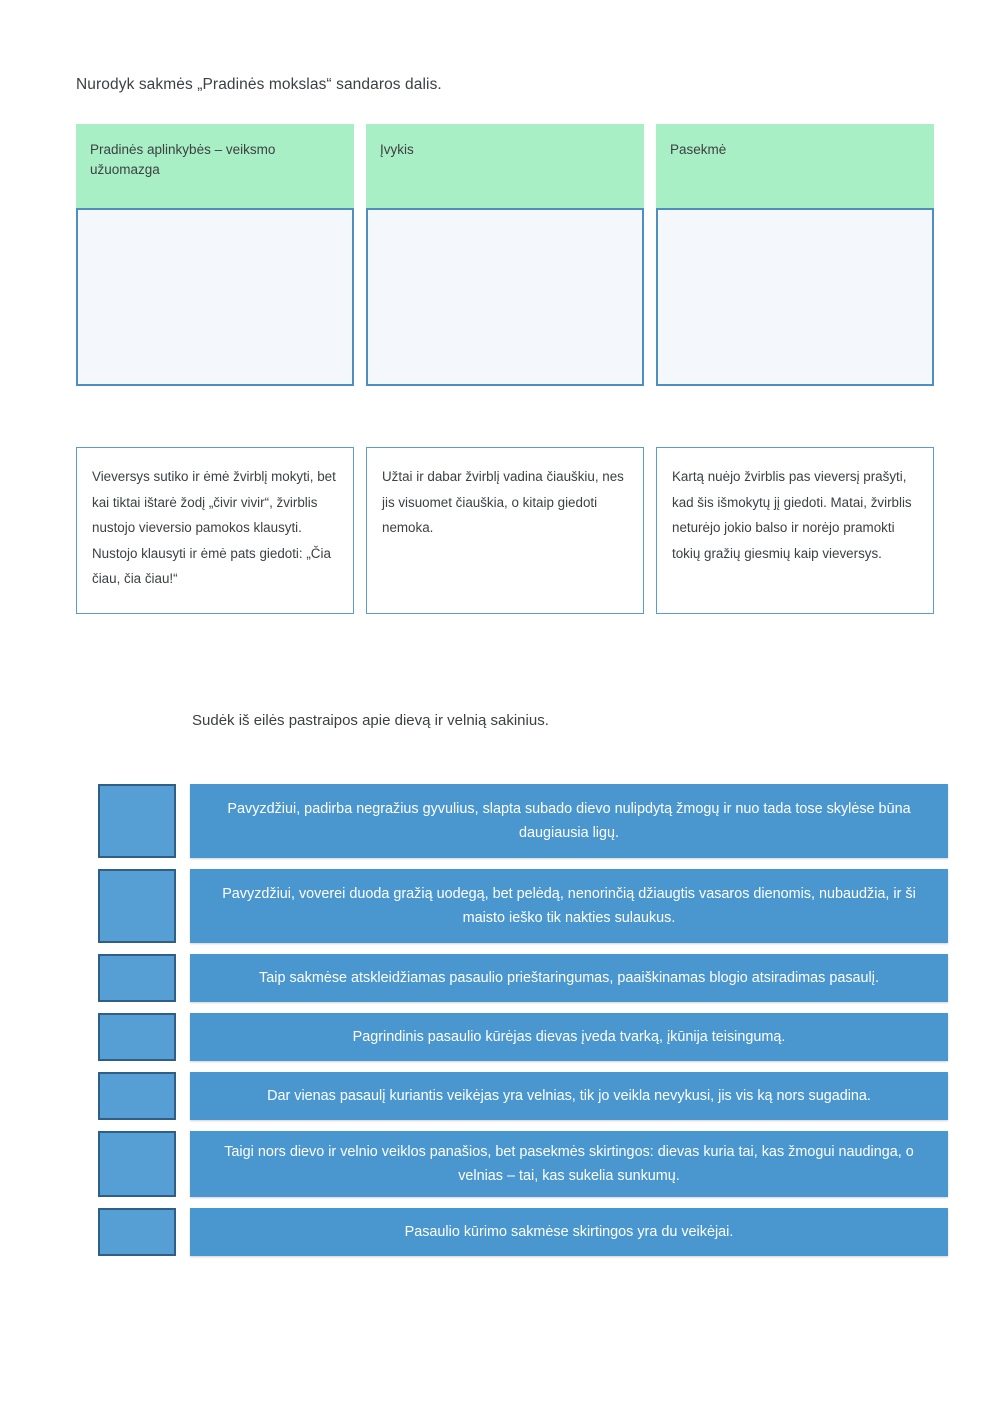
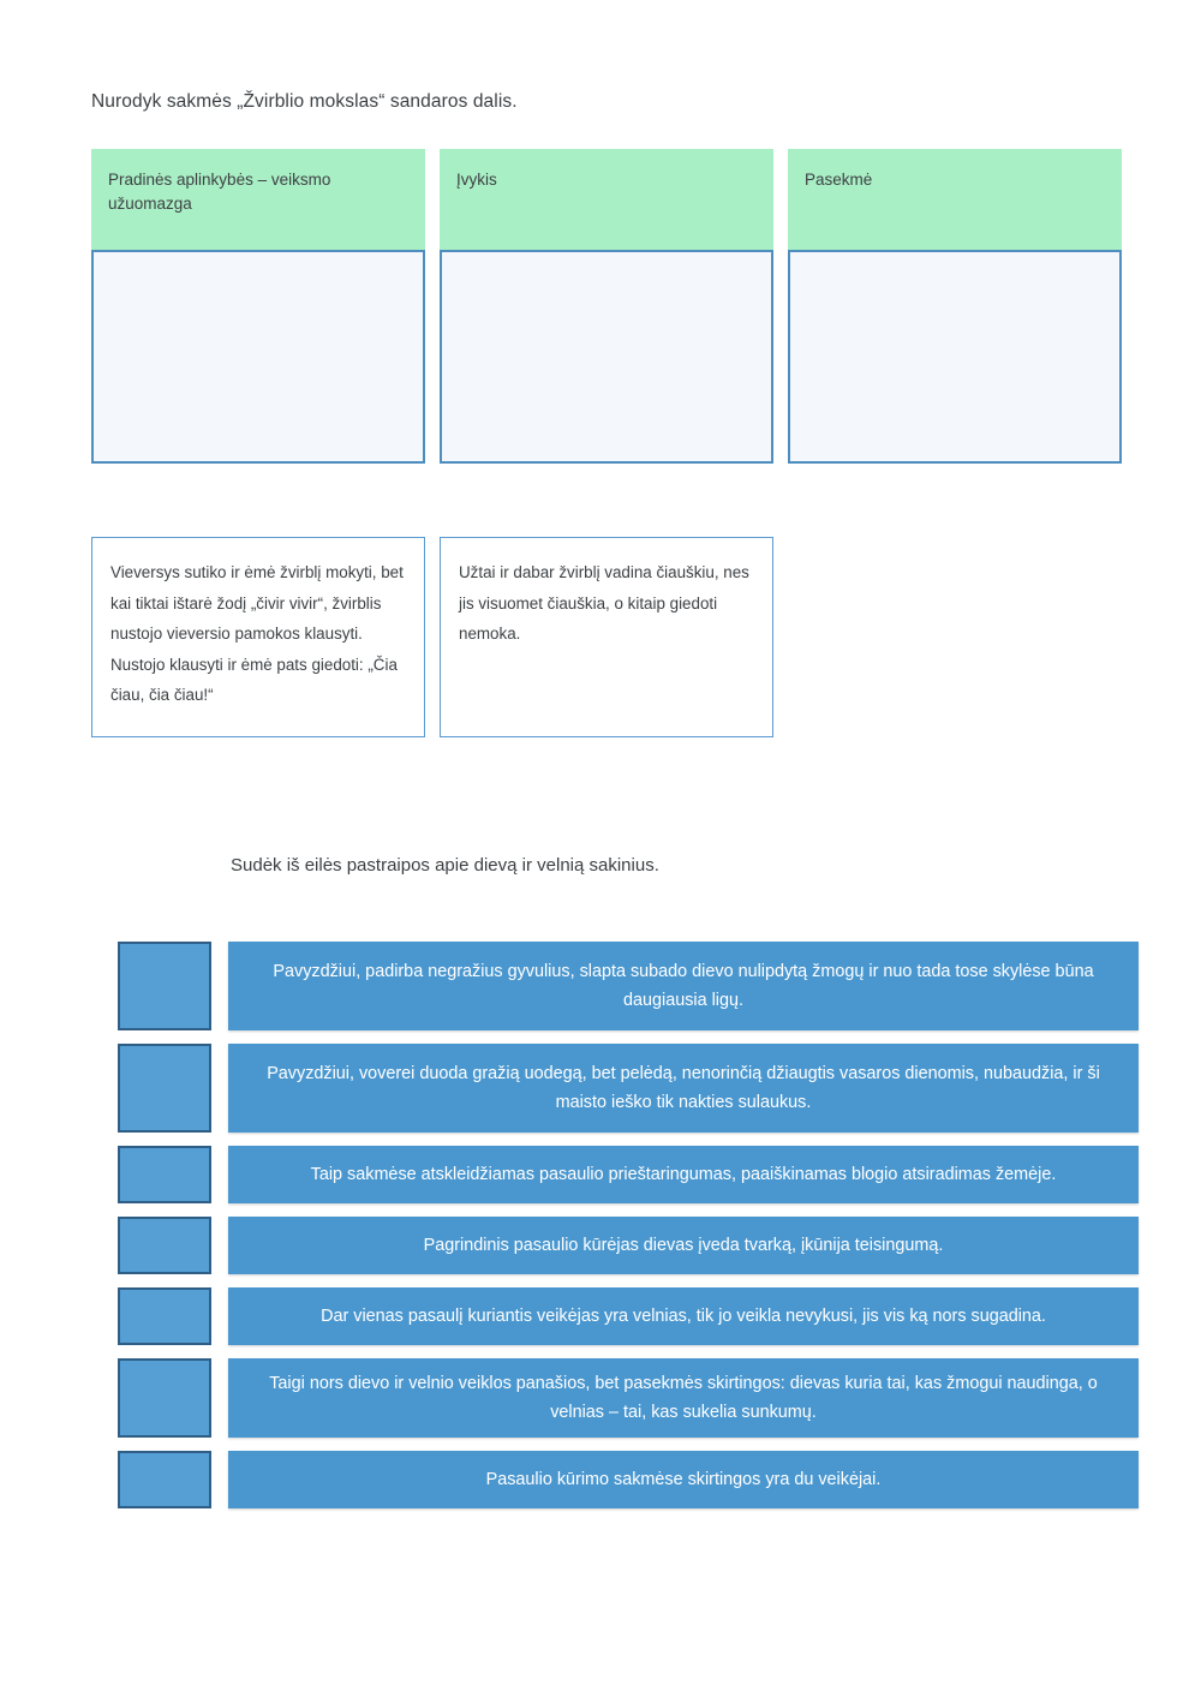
- Nurodyk sakmės „Pradinės mokslas“ sandaros dalis.
+ Nurodyk sakmės „Žvirblio mokslas“ sandaros dalis.
  Pradinės aplinkybės – veiksmo užuomazga
  Įvykis
  Pasekmė
  Vieversys sutiko ir ėmė žvirblį mokyti, bet kai tiktai ištarė žodį „čivir vivir“, žvirblis nustojo vieversio pamokos klausyti. Nustojo klausyti ir ėmė pats giedoti: „Čia čiau, čia čiau!“
  Užtai ir dabar žvirblį vadina čiauškiu, nes jis visuomet čiauškia, o kitaip giedoti nemoka.
- Kartą nuėjo žvirblis pas vieversį prašyti, kad šis išmokytų jį giedoti. Matai, žvirblis neturėjo jokio balso ir norėjo pramokti tokių gražių giesmių kaip vieversys.
  Sudėk iš eilės pastraipos apie dievą ir velnią sakinius.
  Pavyzdžiui, padirba negražius gyvulius, slapta subado dievo nulipdytą žmogų ir nuo tada tose skylėse būna daugiausia ligų.
  Pavyzdžiui, voverei duoda gražią uodegą, bet pelėdą, nenorinčią džiaugtis vasaros dienomis, nubaudžia, ir ši maisto ieško tik nakties sulaukus.
- Taip sakmėse atskleidžiamas pasaulio prieštaringumas, paaiškinamas blogio atsiradimas pasaulį.
+ Taip sakmėse atskleidžiamas pasaulio prieštaringumas, paaiškinamas blogio atsiradimas žemėje.
  Pagrindinis pasaulio kūrėjas dievas įveda tvarką, įkūnija teisingumą.
  Dar vienas pasaulį kuriantis veikėjas yra velnias, tik jo veikla nevykusi, jis vis ką nors sugadina.
  Taigi nors dievo ir velnio veiklos panašios, bet pasekmės skirtingos: dievas kuria tai, kas žmogui naudinga, o velnias – tai, kas sukelia sunkumų.
  Pasaulio kūrimo sakmėse skirtingos yra du veikėjai.
